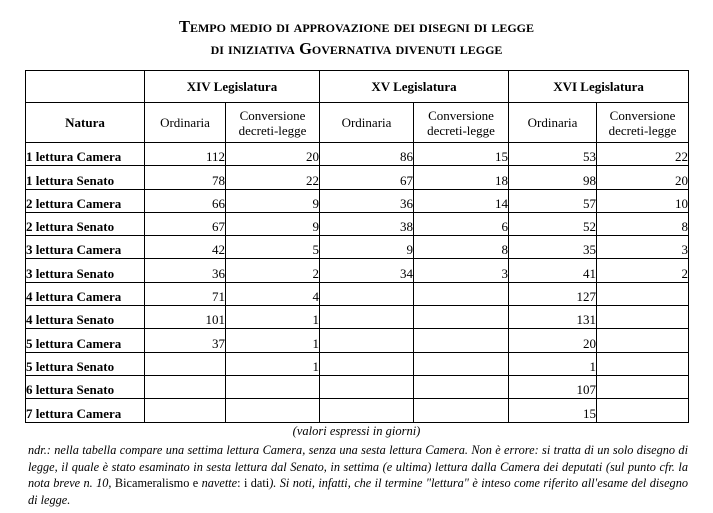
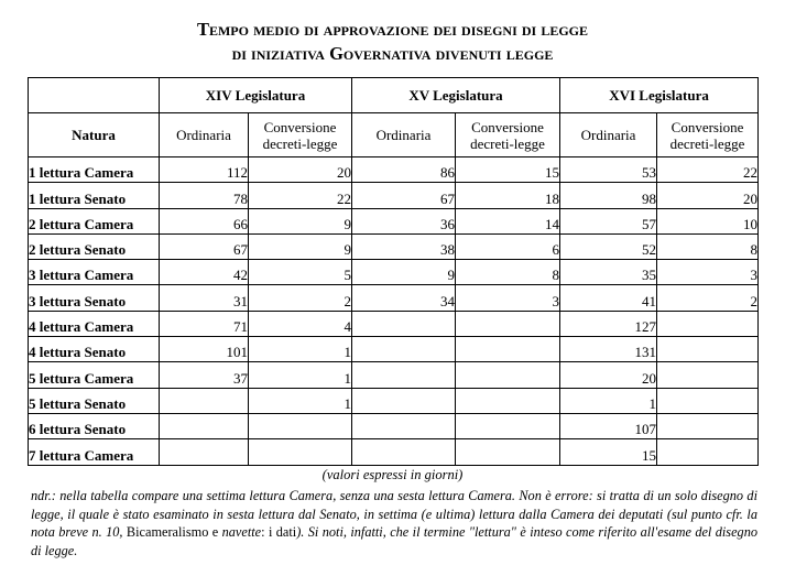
  Tempo medio di approvazione dei disegni di legge
  di iniziativa Governativa divenuti legge
  	XIV Legislatura	XV Legislatura	XVI Legislatura
  Natura	Ordinaria	Conversione decreti-legge	Ordinaria	Conversione decreti-legge	Ordinaria	Conversione decreti-legge
  1 lettura Camera	112	20	86	15	53	22
  1 lettura Senato	78	22	67	18	98	20
  2 lettura Camera	66	9	36	14	57	10
  2 lettura Senato	67	9	38	6	52	8
  3 lettura Camera	42	5	9	8	35	3
- 3 lettura Senato	36	2	34	3	41	2
+ 3 lettura Senato	31	2	34	3	41	2
  4 lettura Camera	71	4			127
  4 lettura Senato	101	1			131
  5 lettura Camera	37	1			20
  5 lettura Senato		1			1
  6 lettura Senato					107
  7 lettura Camera					15
  (valori espressi in giorni)
  ndr.: nella tabella compare una settima lettura Camera, senza una sesta lettura Camera. Non è errore: si tratta di un solo disegno di legge, il quale è stato esaminato in sesta lettura dal Senato, in settima (e ultima) lettura dalla Camera dei deputati (sul punto cfr. la nota breve n. 10, Bicameralismo e navette: i dati). Si noti, infatti, che il termine "lettura" è inteso come riferito all'esame del disegno di legge.
